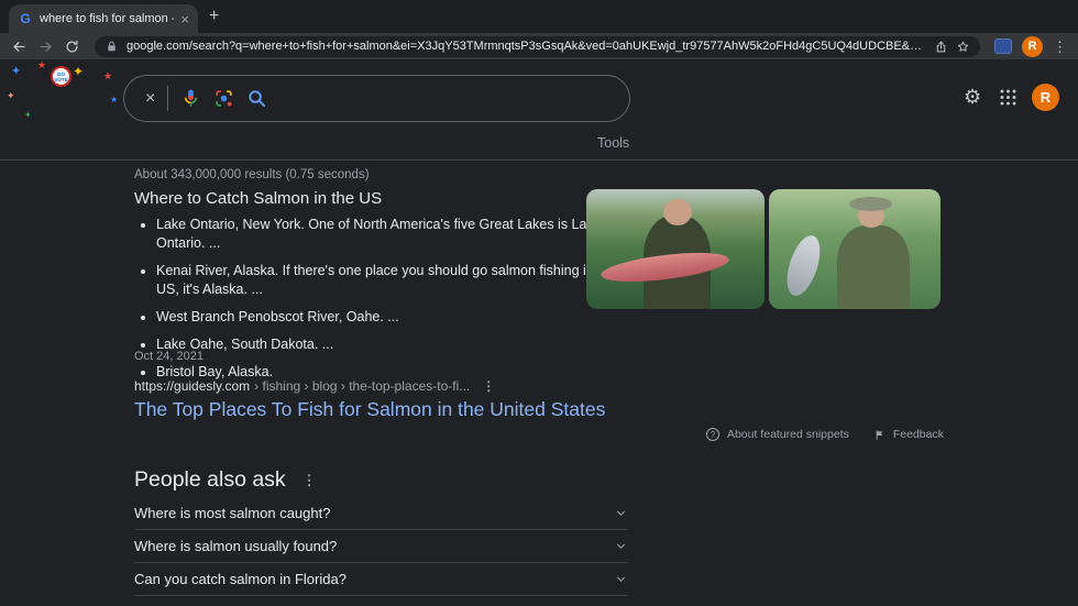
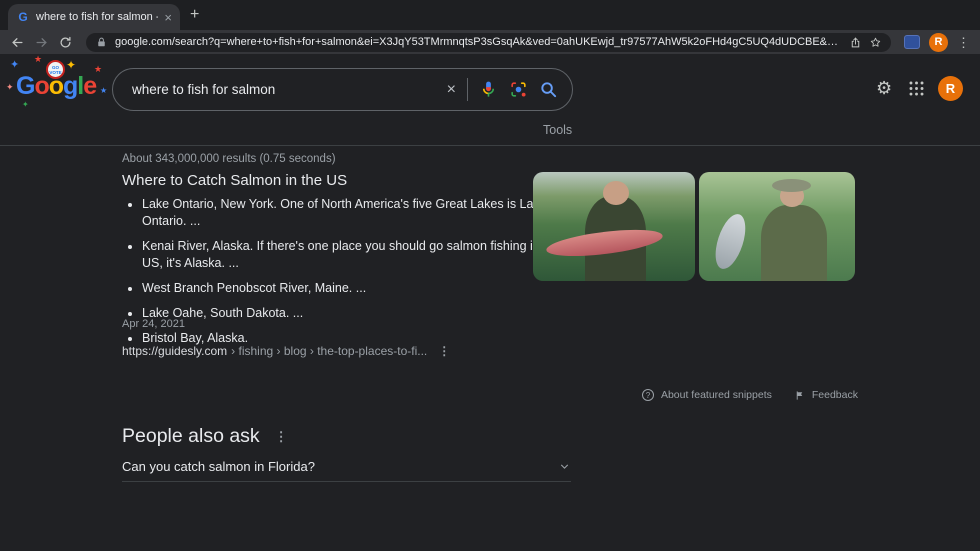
  G
  ×
  +
  google.com/search?q=where+to+fish+for+salmon&ei=X3JqY53TMrmnqtsP3sGsqAk&ved=0ahUKEwjd_tr97577AhW5k2oFHd4gC5UQ4dUDCBE&ua
  R
  ⋮
  ✦
  ★
  ✦
  ★
  ✦
  ★
  ✦
+ Google
+ where to fish for salmon
  ×
  ⚙
  R
  Tools
  About 343,000,000 results (0.75 seconds)
  Where to Catch Salmon in the US
  Lake Ontario, New York. One of North America's five Great Lakes is La Ontario. ...
  Kenai River, Alaska. If there's one place you should go salmon fishing i US, it's Alaska. ...
- West Branch Penobscot River, Oahe. ...
+ West Branch Penobscot River, Maine. ...
  Lake Oahe, South Dakota. ...
  Bristol Bay, Alaska.
- Oct 24, 2021
+ Apr 24, 2021
  https://guidesly.com
  › fishing › blog › the-top-places-to-fi...
  ⋮
- The Top Places To Fish for Salmon in the United States
  ?
  About featured snippets
  Feedback
  People also ask
  ⋮
- Where is most salmon caught?
- Where is salmon usually found?
  Can you catch salmon in Florida?
